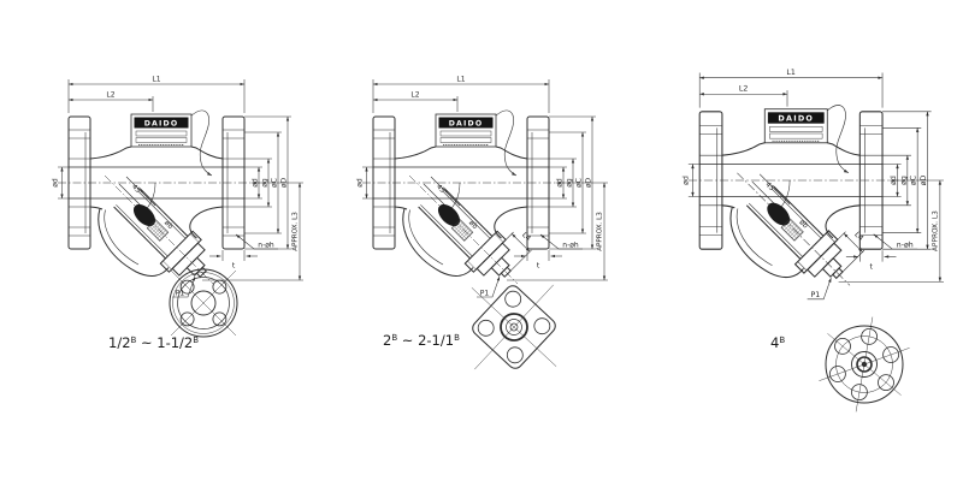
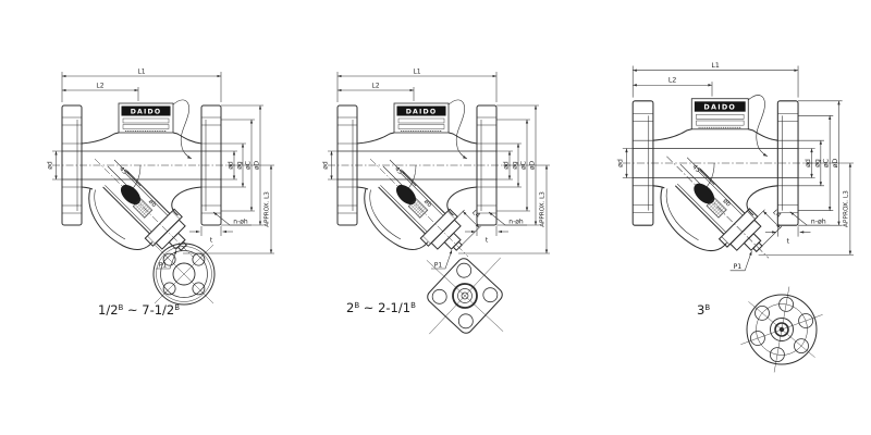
- 1/2B ~ 1-1/2B
+ 1/2B ~ 7-1/2B
  2B ~ 2-1/1B
- 4B
+ 3B
